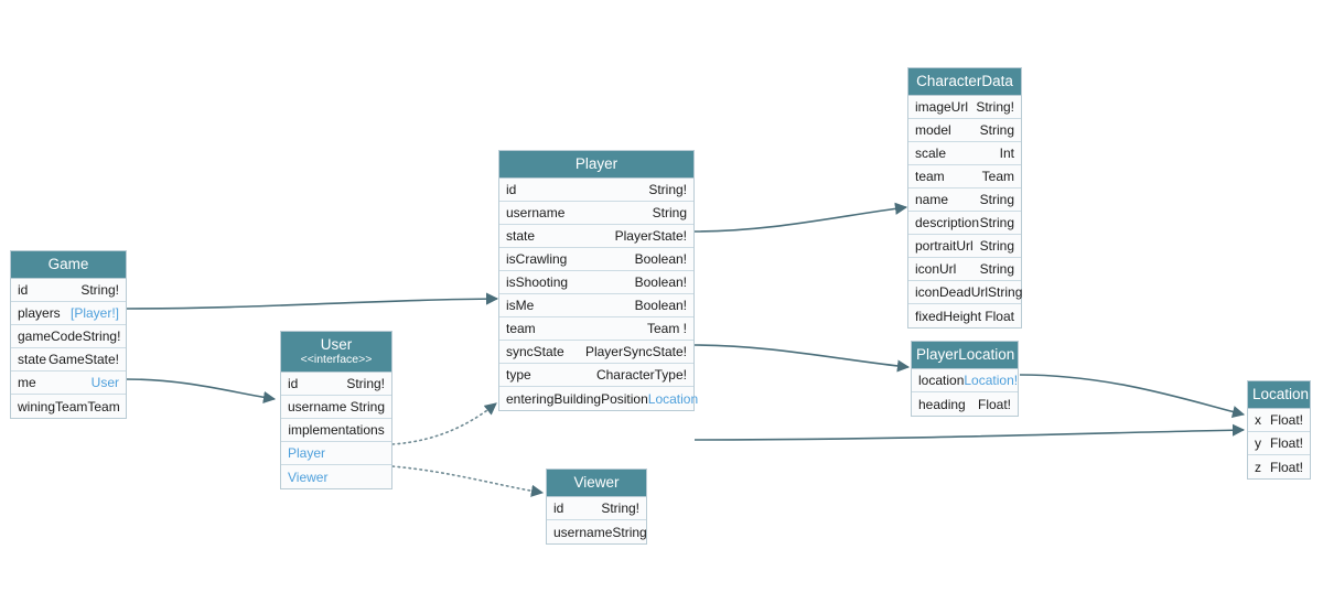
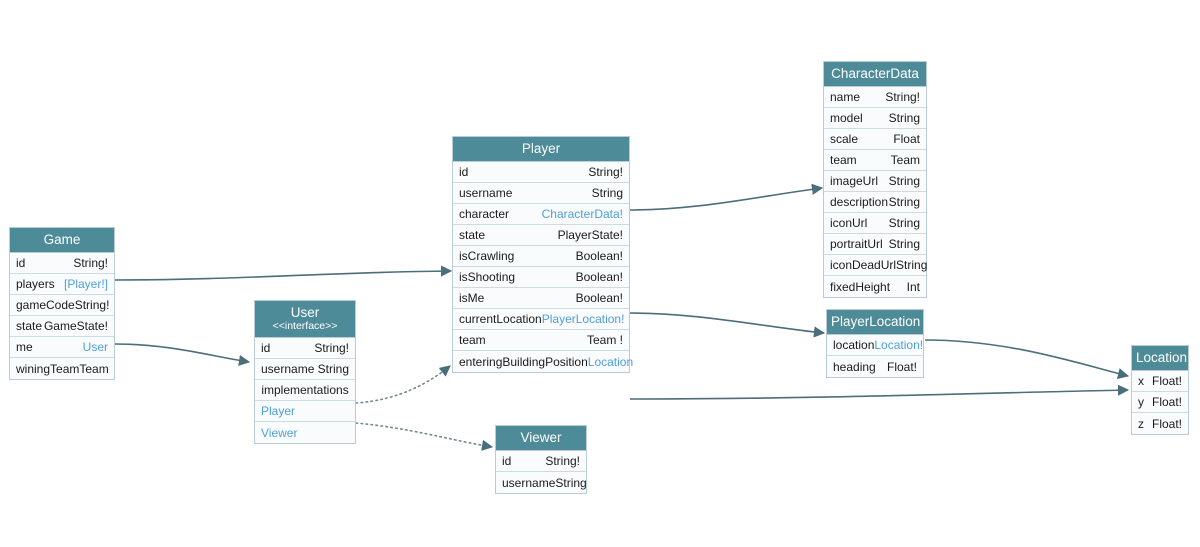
  Game
  id
  String!
  players
  [Player!]
  gameCode
  String!
  state
  GameState!
  me
  User
  winingTeam
  Team
  User
  <<interface>>
  id
  String!
  username
  String
  implementations
  Player
  Viewer
  Player
  id
  String!
  username
  String
+ character
+ CharacterData!
  state
  PlayerState!
  isCrawling
  Boolean!
  isShooting
  Boolean!
  isMe
  Boolean!
+ currentLocation
+ PlayerLocation!
  team
  Team !
- syncState
- PlayerSyncState!
- type
- CharacterType!
  enteringBuildingPosition
  Location
  Viewer
  id
  String!
  username
  String
  CharacterData
- imageUrl
+ name
  String!
  model
  String
  scale
- Int
+ Float
  team
  Team
- name
+ imageUrl
  String
  description
  String
- portraitUrl
+ iconUrl
  String
- iconUrl
+ portraitUrl
  String
  iconDeadUrl
  String
  fixedHeight
- Float
+ Int
  PlayerLocation
  location
  Location!
  heading
  Float!
  Location
  x
  Float!
  y
  Float!
  z
  Float!
